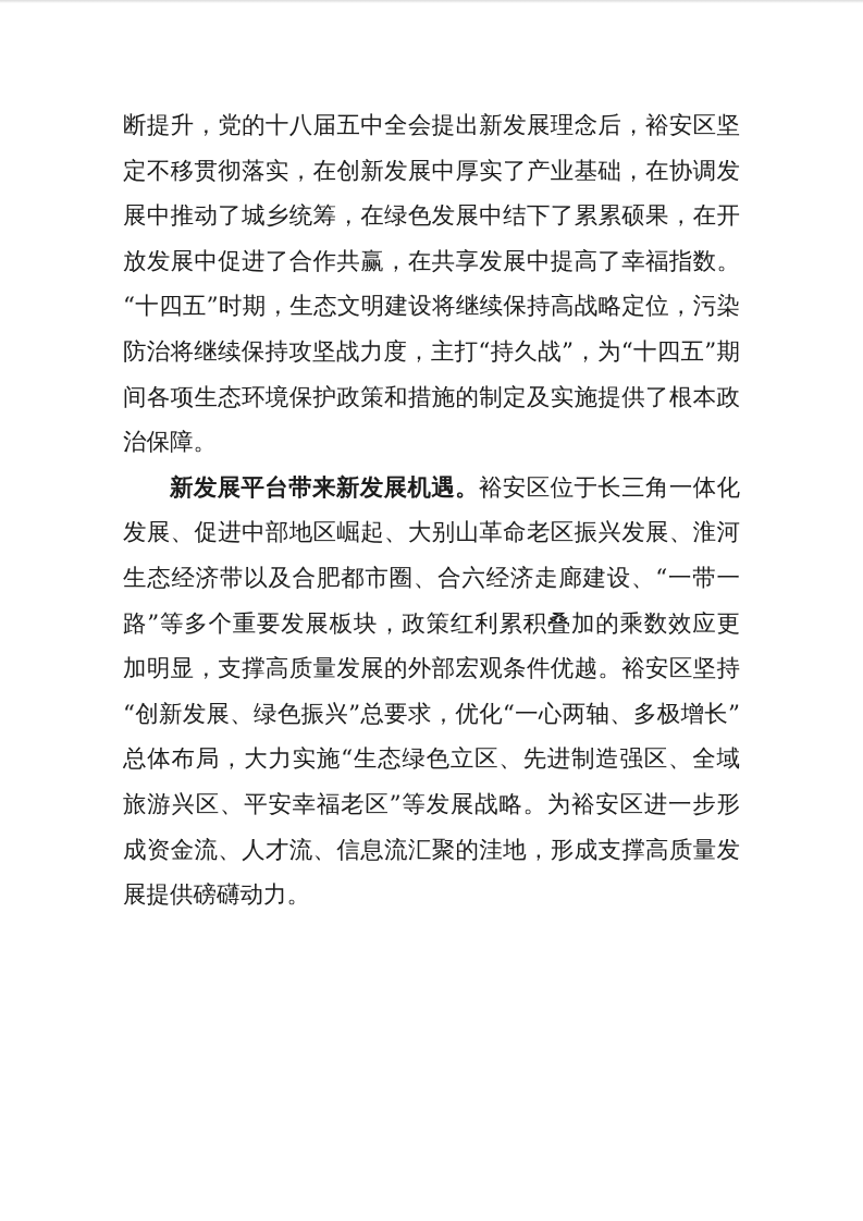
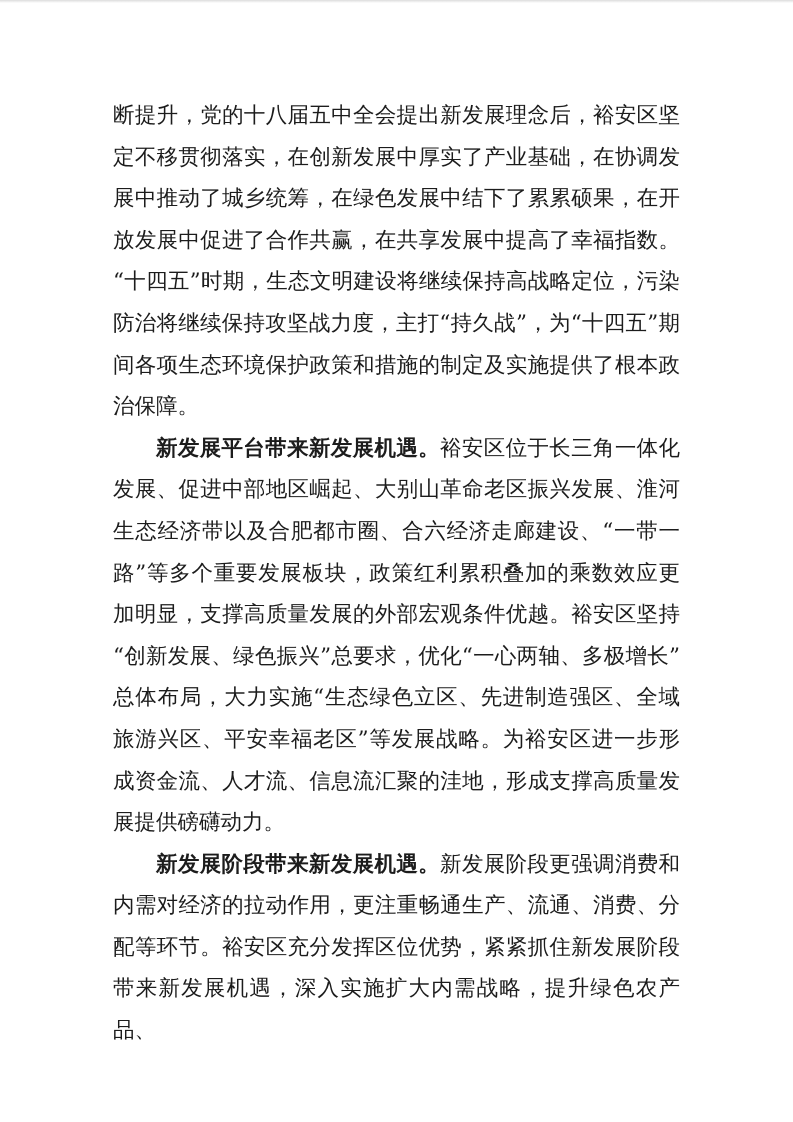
  断提升，党的十八届五中全会提出新发展理念后，裕安区坚定不移贯彻落实，在创新发展中厚实了产业基础，在协调发展中推动了城乡统筹，在绿色发展中结下了累累硕果，在开放发展中促进了合作共赢，在共享发展中提高了幸福指数。“十四五”时期，生态文明建设将继续保持高战略定位，污染防治将继续保持攻坚战力度，主打“持久战”，为“十四五”期间各项生态环境保护政策和措施的制定及实施提供了根本政治保障。
  新发展平台带来新发展机遇。裕安区位于长三角一体化发展、促进中部地区崛起、大别山革命老区振兴发展、淮河生态经济带以及合肥都市圈、合六经济走廊建设、“一带一路”等多个重要发展板块，政策红利累积叠加的乘数效应更加明显，支撑高质量发展的外部宏观条件优越。裕安区坚持“创新发展、绿色振兴”总要求，优化“一心两轴、多极增长”总体布局，大力实施“生态绿色立区、先进制造强区、全域旅游兴区、平安幸福老区”等发展战略。为裕安区进一步形成资金流、人才流、信息流汇聚的洼地，形成支撑高质量发展提供磅礴动力。
+ 新发展阶段带来新发展机遇。新发展阶段更强调消费和内需对经济的拉动作用，更注重畅通生产、流通、消费、分配等环节。裕安区充分发挥区位优势，紧紧抓住新发展阶段带来新发展机遇，深入实施扩大内需战略，提升绿色农产品、
